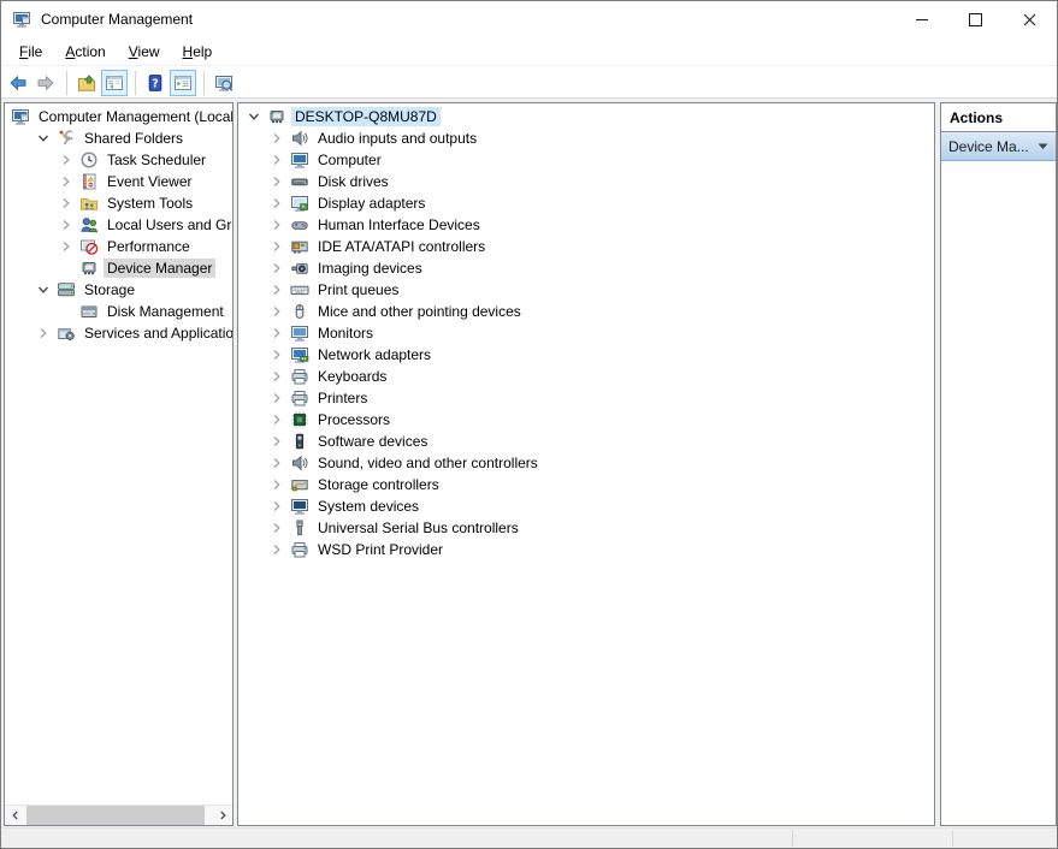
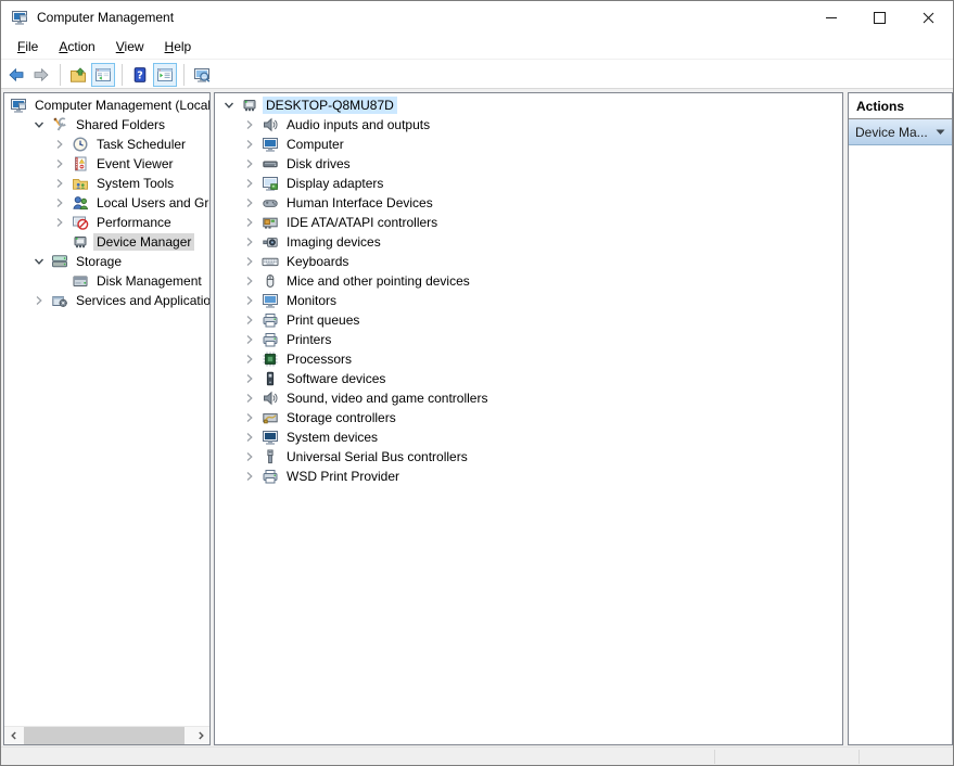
  Computer Management
  File
  Action
  View
  Help
  ?
  Computer Management (Local
  Shared Folders
  Task Scheduler
  Event Viewer
  System Tools
  Local Users and Gr
  Performance
  Device Manager
  Storage
  Disk Management
  Services and Applicatio
  DESKTOP-Q8MU87D
  Audio inputs and outputs
  Computer
  Disk drives
  Display adapters
  Human Interface Devices
  IDE ATA/ATAPI controllers
  Imaging devices
- Print queues
+ Keyboards
  Mice and other pointing devices
  Monitors
- Network adapters
- Keyboards
+ Print queues
  Printers
  Processors
  Software devices
- Sound, video and other controllers
+ Sound, video and game controllers
  Storage controllers
  System devices
  Universal Serial Bus controllers
  WSD Print Provider
  Actions
  Device Ma...
